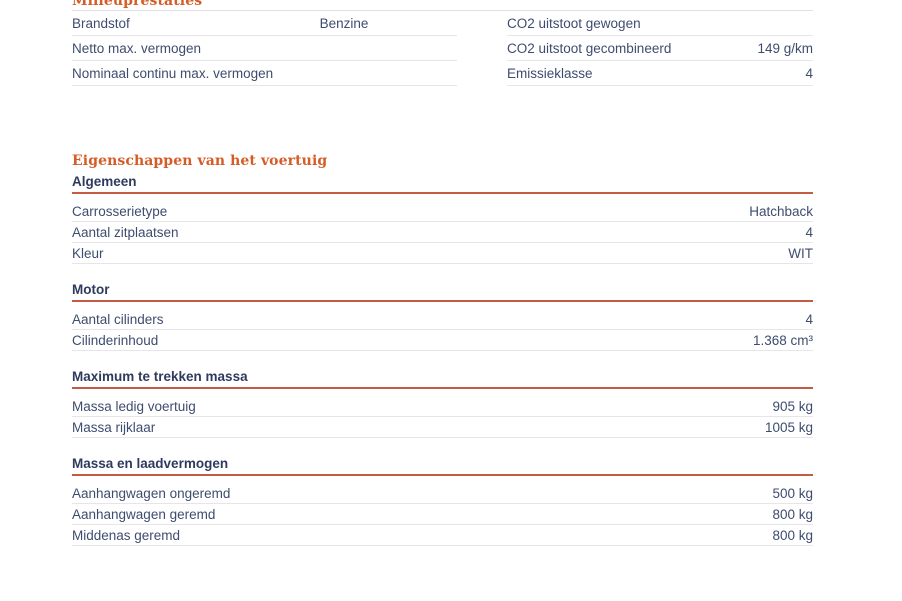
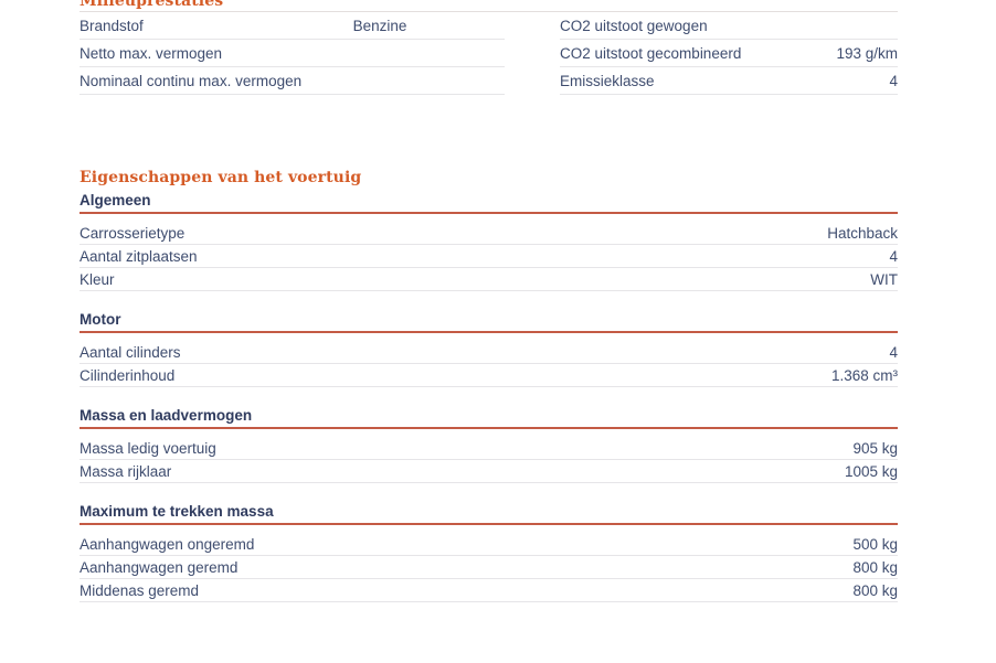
  Milieuprestaties
  Brandstof
  Benzine
  CO2 uitstoot gewogen
  Netto max. vermogen
  CO2 uitstoot gecombineerd
- 149 g/km
+ 193 g/km
  Nominaal continu max. vermogen
  Emissieklasse
  4
  Eigenschappen van het voertuig
  Algemeen
  Carrosserietype
  Hatchback
  Aantal zitplaatsen
  4
  Kleur
  WIT
  Motor
  Aantal cilinders
  4
  Cilinderinhoud
  1.368 cm³
- Maximum te trekken massa
+ Massa en laadvermogen
  Massa ledig voertuig
  905 kg
  Massa rijklaar
  1005 kg
- Massa en laadvermogen
+ Maximum te trekken massa
  Aanhangwagen ongeremd
  500 kg
  Aanhangwagen geremd
  800 kg
  Middenas geremd
  800 kg
